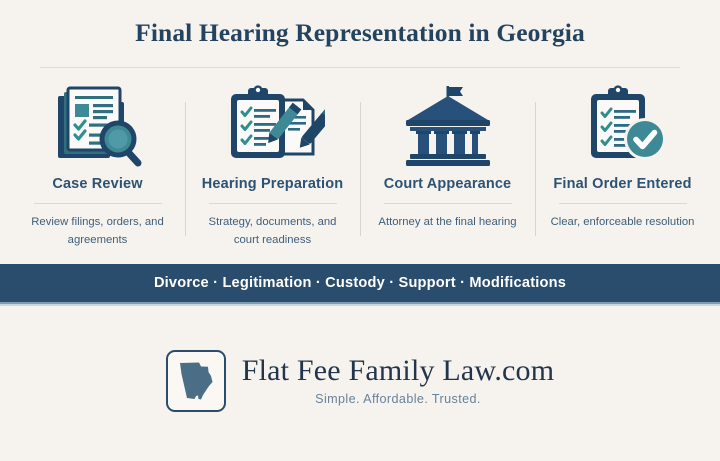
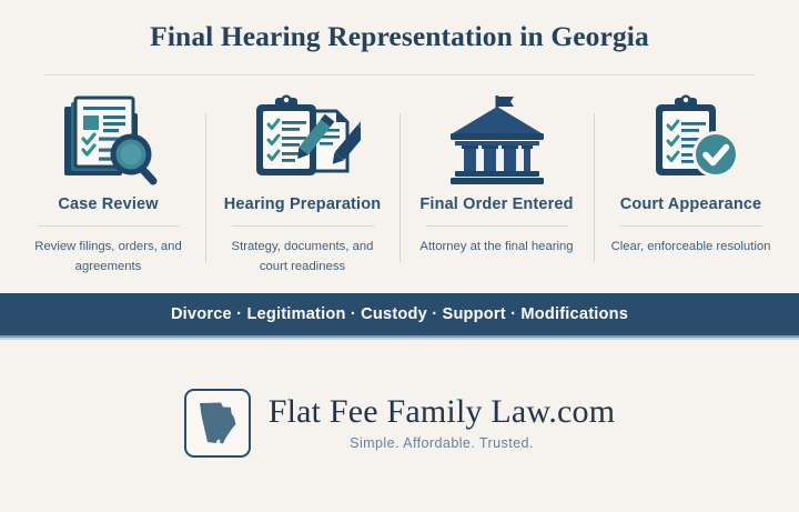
  Final Hearing Representation in Georgia
  Case Review
  Review filings, orders, and agreements
  Hearing Preparation
  Strategy, documents, and court readiness
- Court Appearance
+ Final Order Entered
  Attorney at the final hearing
- Final Order Entered
+ Court Appearance
  Clear, enforceable resolution
  Divorce · Legitimation · Custody · Support · Modifications
  Flat Fee Family Law.com
  Simple. Affordable. Trusted.
